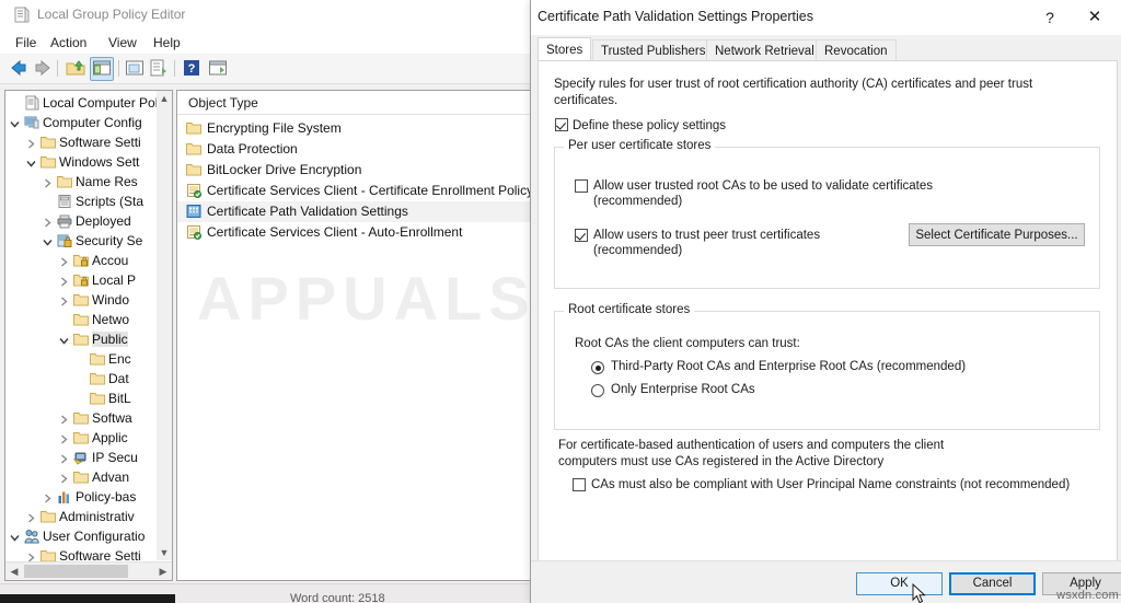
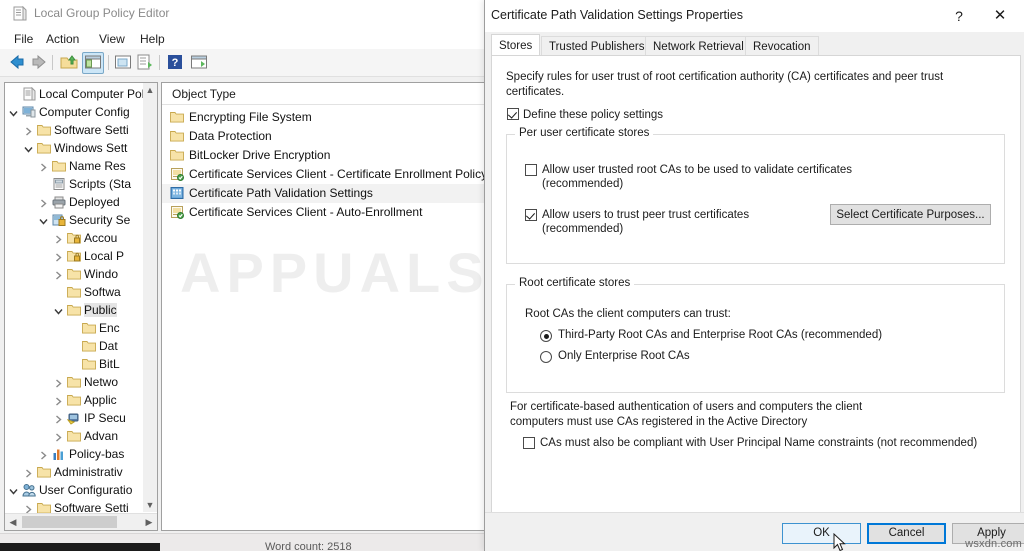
  Word count: 2518
  Local Group Policy Editor
  File
  Action
  View
  Help
  ?
  Local Computer Po
  Computer Config
  Software Setti
  Windows Sett
  Name Res
  Scripts (Sta
  Deployed
  Security Se
  Accou
  Local P
  Windo
- Netwo
+ Softwa
  Public
  Enc
  Dat
  BitL
- Softwa
+ Netwo
  Applic
  IP Secu
  Advan
  Policy-bas
  Administrativ
  User Configuratio
  Software Setti
  ▲
  ▼
  ◀
  ▶
  Object Type
  Encrypting File System
  Data Protection
  BitLocker Drive Encryption
  Certificate Services Client - Certificate Enrollment Polic
  Certificate Path Validation Settings
  Certificate Services Client - Auto-Enrollment
  APPUALS
  Certificate Path Validation Settings Properties
  ?
  ✕
  Stores
  Trusted Publishers
  Network Retrieval
  Revocation
  Specify rules for user trust of root certification authority (CA) certificates and peer trust certificates.
  Define these policy settings
  Per user certificate stores
  Allow user trusted root CAs to be used to validate certificates
  (recommended)
  Allow users to trust peer trust certificates
  (recommended)
  Select Certificate Purposes...
  Root certificate stores
  Root CAs the client computers can trust:
  Third-Party Root CAs and Enterprise Root CAs (recommended)
  Only Enterprise Root CAs
  For certificate-based authentication of users and computers the client
  computers must use CAs registered in the Active Directory
  CAs must also be compliant with User Principal Name constraints (not recommended)
  OK
  Cancel
  Apply
  wsxdn.com
